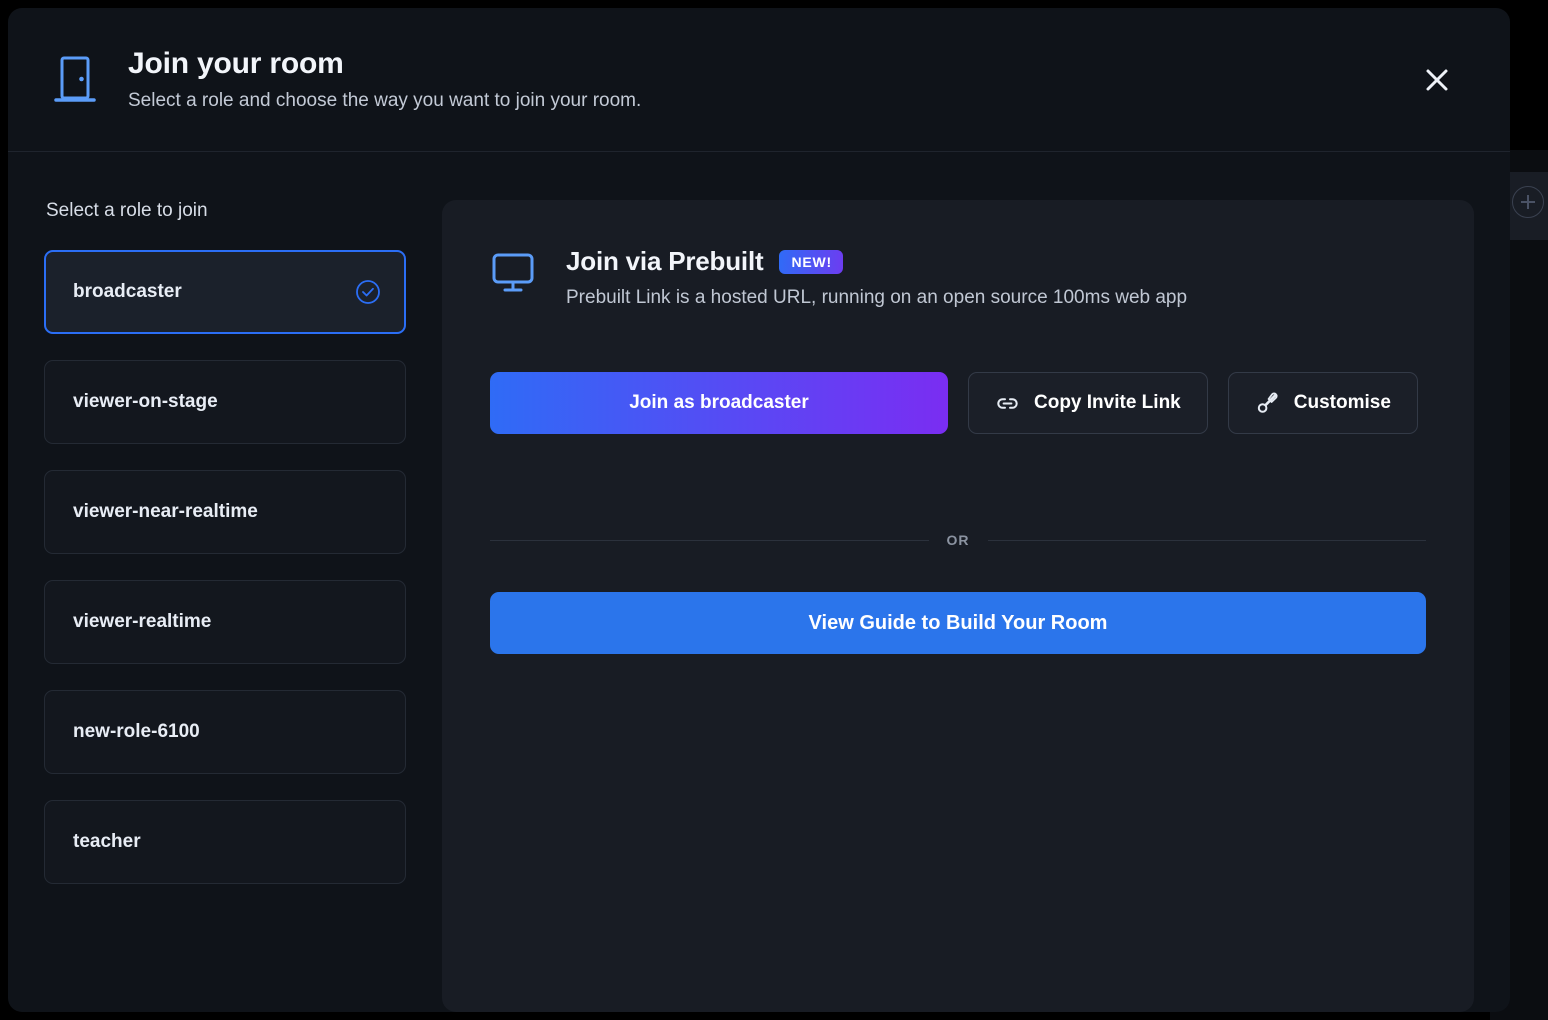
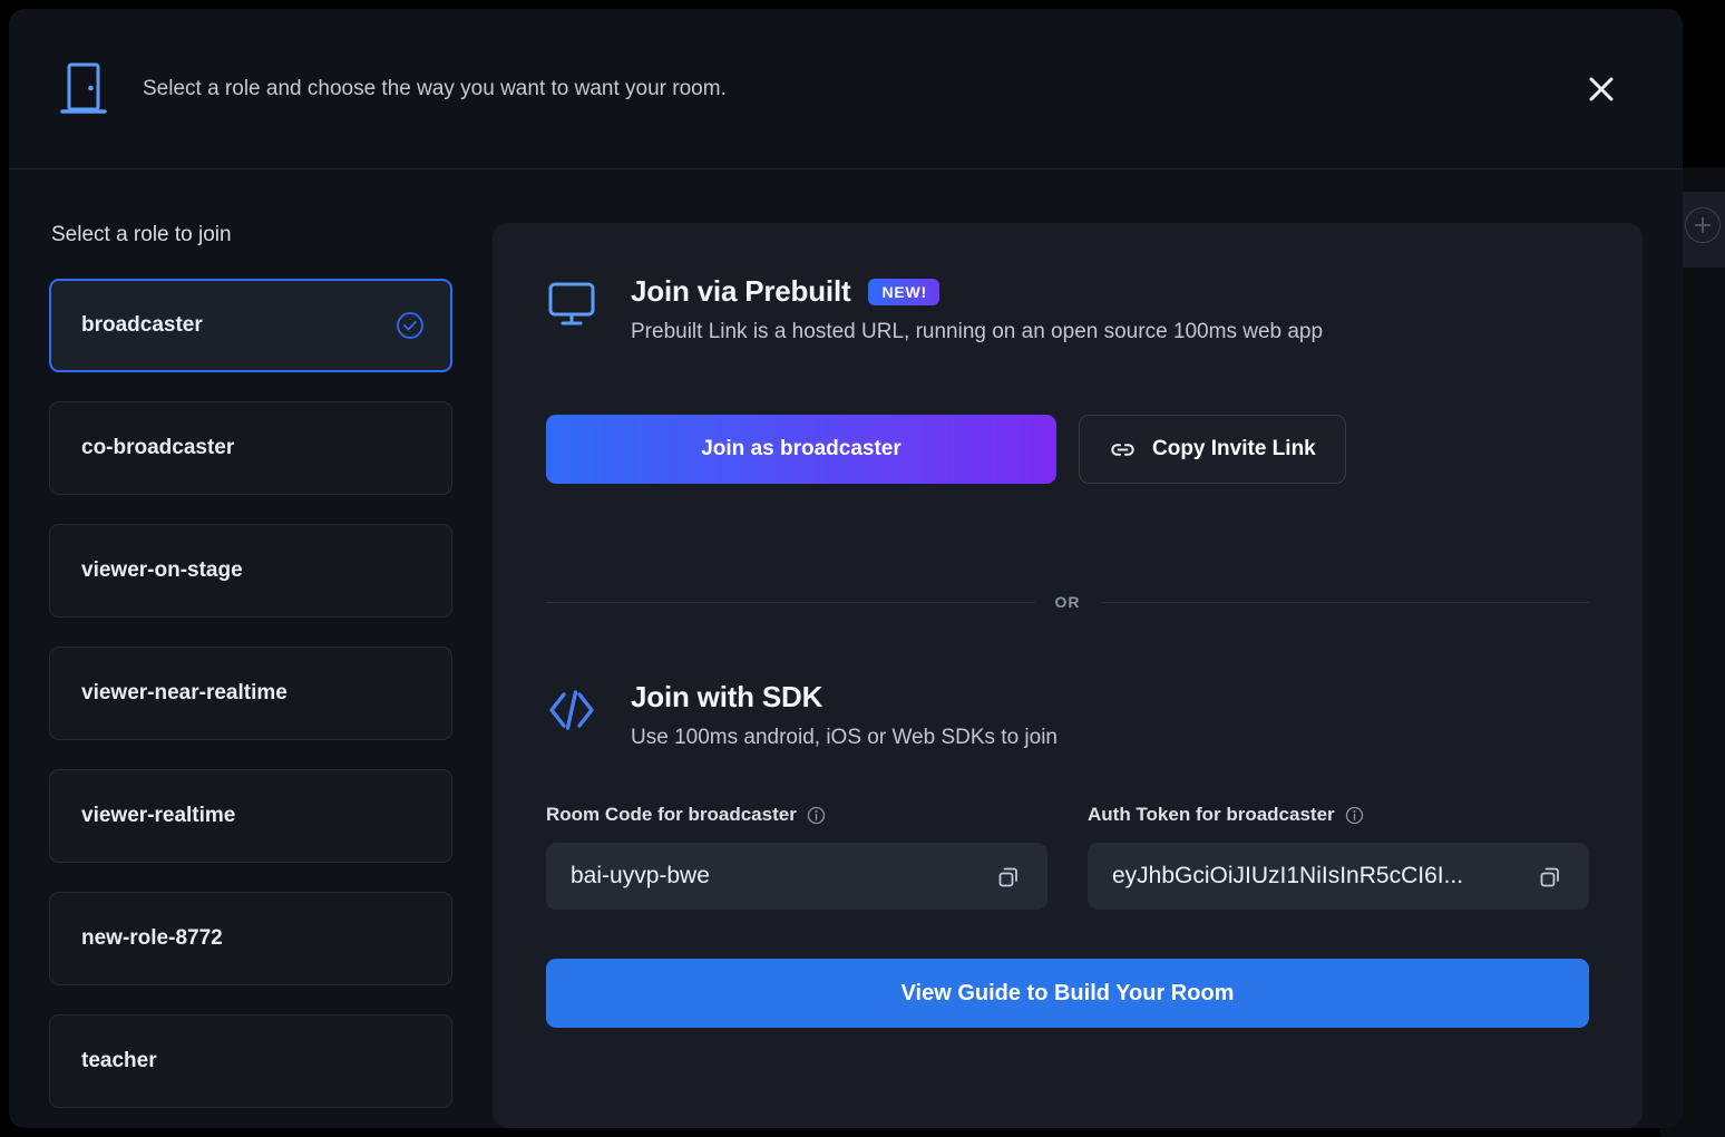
- Join your room
- Select a role and choose the way you want to join your room.
+ Select a role and choose the way you want to want your room.
  Select a role to join
  broadcaster
+ co-broadcaster
  viewer-on-stage
  viewer-near-realtime
  viewer-realtime
- new-role-6100
+ new-role-8772
  teacher
  Join via Prebuilt
  NEW!
  Prebuilt Link is a hosted URL, running on an open source 100ms web app
  Join as broadcaster
  Copy Invite Link
- Customise
  OR
+ Join with SDK
+ Use 100ms android, iOS or Web SDKs to join
+ Room Code for broadcaster
+ bai-uyvp-bwe
+ Auth Token for broadcaster
+ eyJhbGciOiJIUzI1NiIsInR5cCI6I...
  View Guide to Build Your Room
